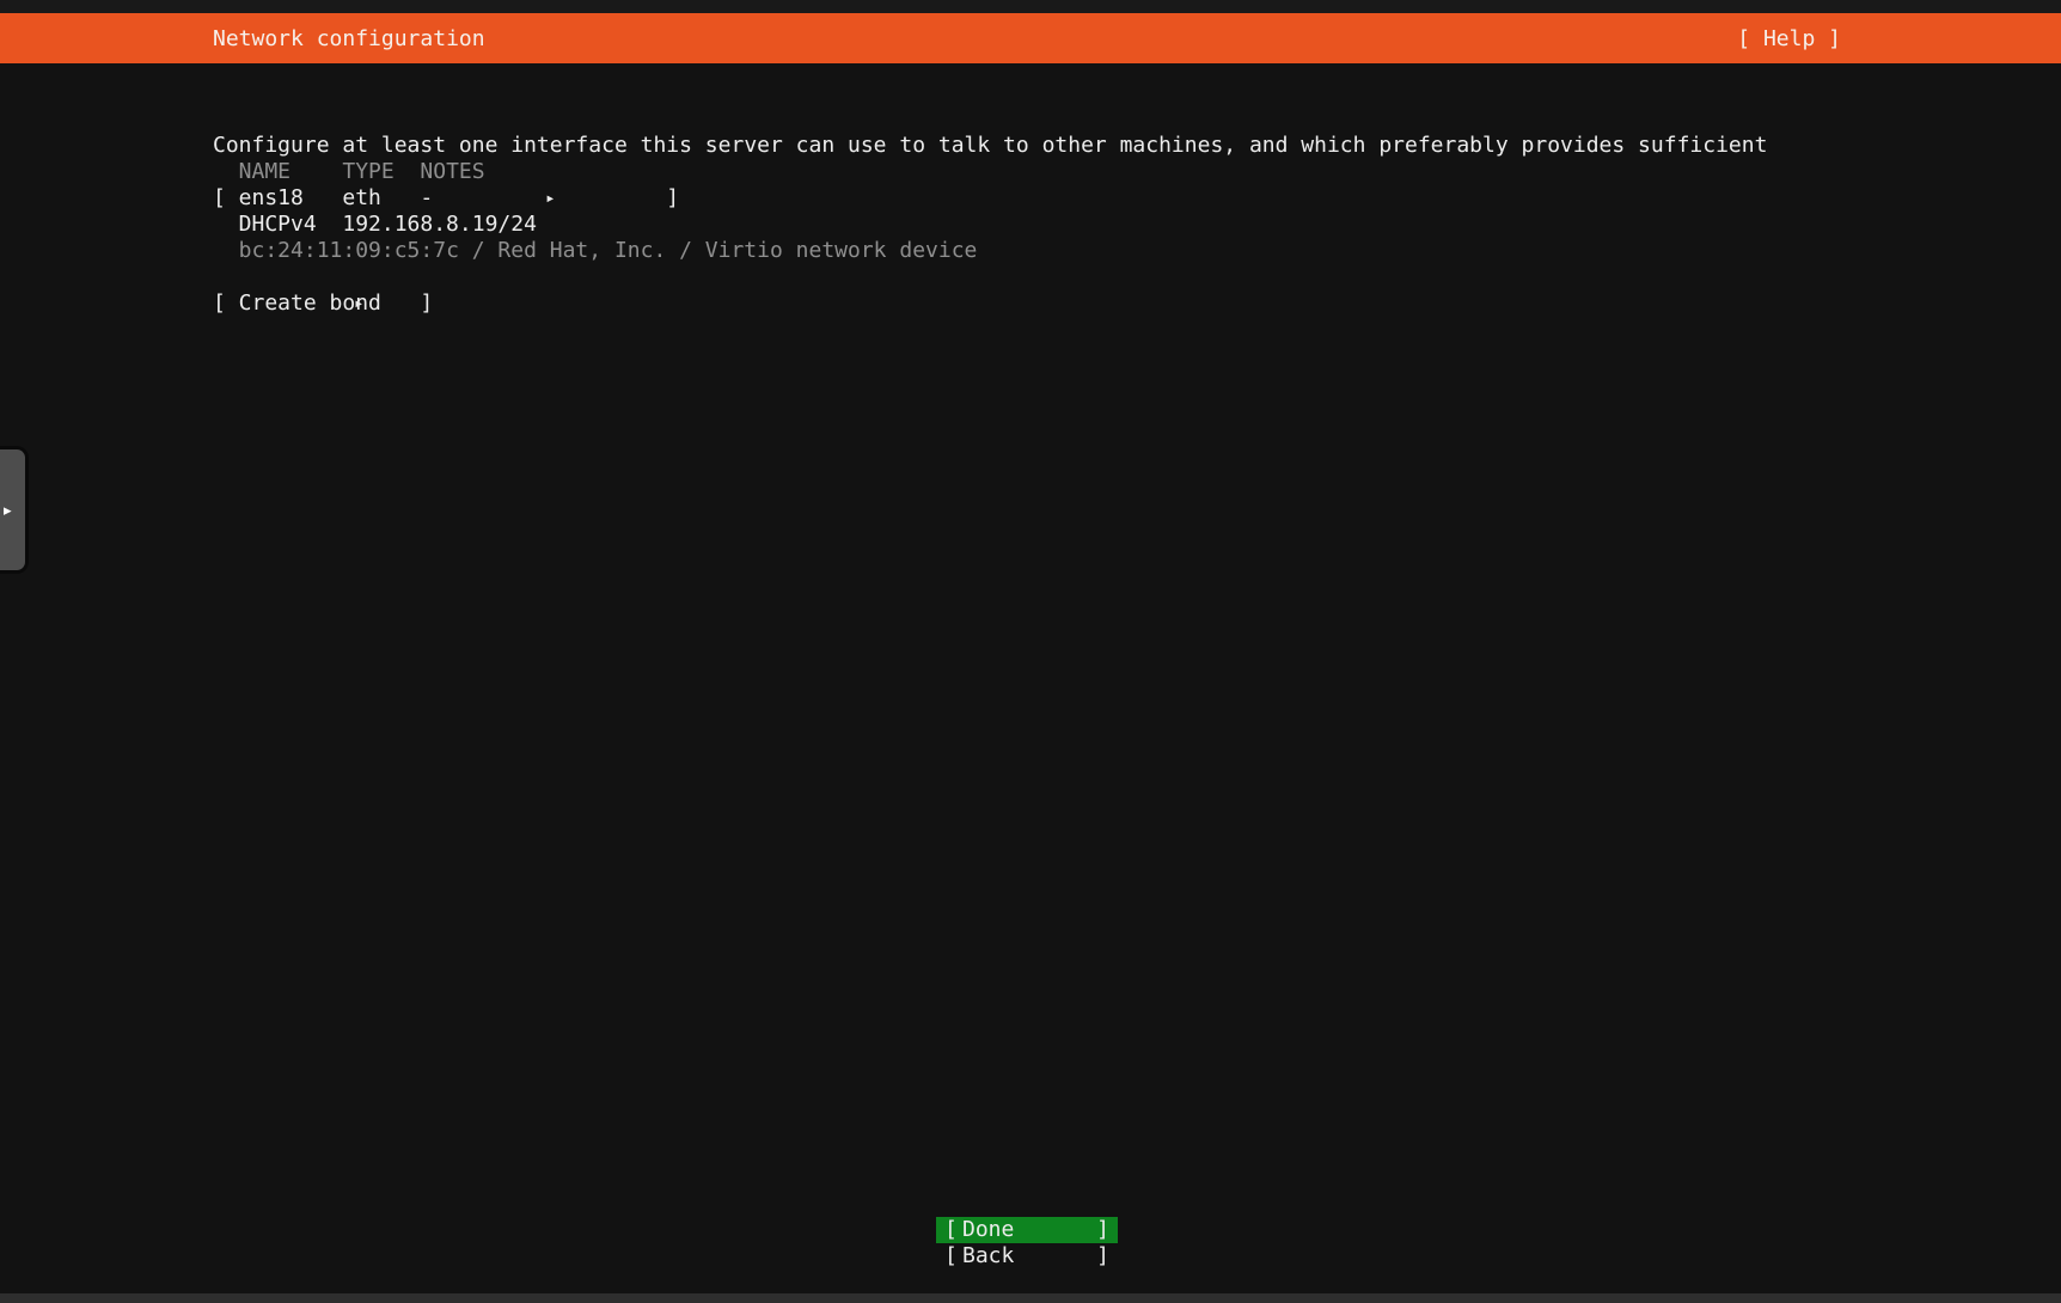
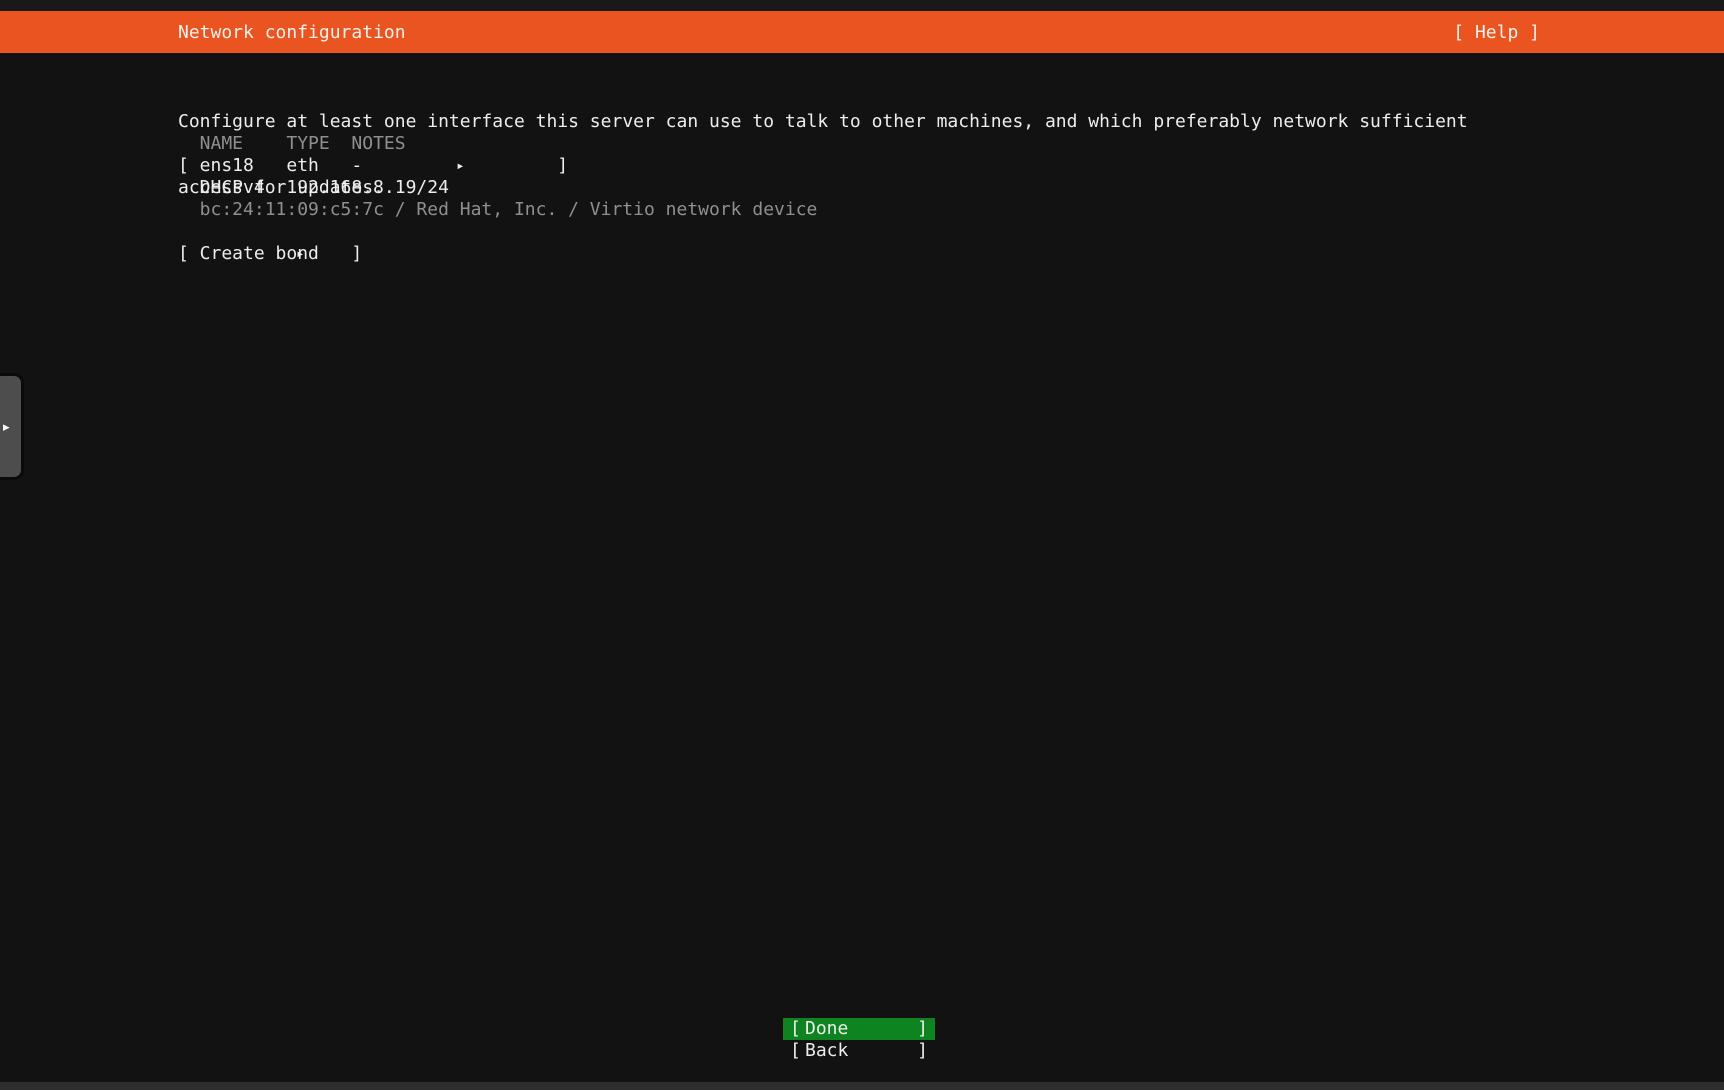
  Network configuration
  [ Help ]
- Configure at least one interface this server can use to talk to other machines, and which preferably provides sufficient
+ Configure at least one interface this server can use to talk to other machines, and which preferably network sufficient
+ access for updates.
  NAME
  TYPE
  NOTES
  [
  ens18
  eth
  -
  ▸
  ]
  DHCPv4
  192.168.8.19/24
  bc:24:11:09:c5:7c / Red Hat, Inc. / Virtio network device
  [
  Create bond
  ▸
  ]
  [
  Done
  ]
  [
  Back
  ]
  ▶
